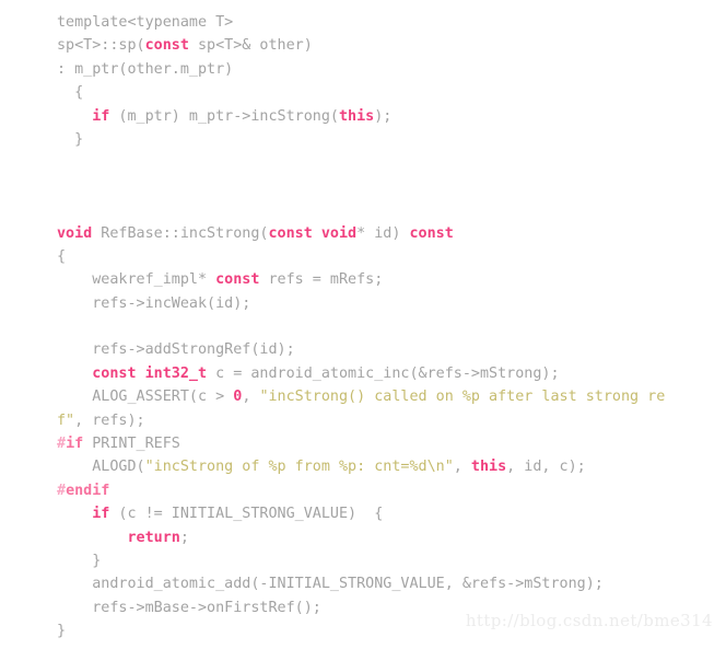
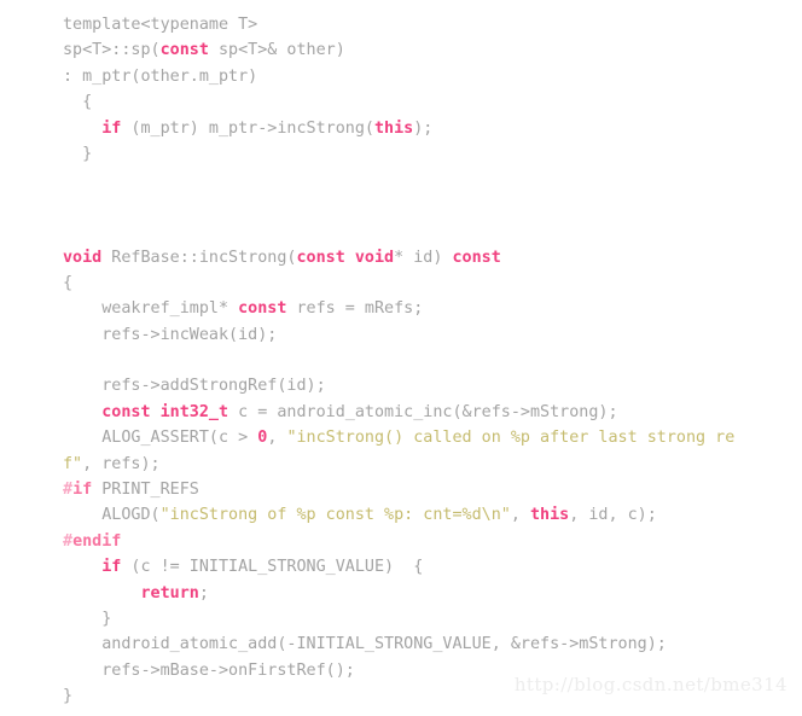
  template<typename T>
  sp<T>::sp(const sp<T>& other)
  : m_ptr(other.m_ptr)
  {
  if (m_ptr) m_ptr->incStrong(this);
  }
  void RefBase::incStrong(const void* id) const
  {
  weakref_impl* const refs = mRefs;
  refs->incWeak(id);
  refs->addStrongRef(id);
  const int32_t c = android_atomic_inc(&refs->mStrong);
  ALOG_ASSERT(c > 0, "incStrong() called on %p after last strong re
  f", refs);
  #if PRINT_REFS
- ALOGD("incStrong of %p from %p: cnt=%d\n", this, id, c);
+ ALOGD("incStrong of %p const %p: cnt=%d\n", this, id, c);
  #endif
  if (c != INITIAL_STRONG_VALUE) {
  return;
  }
  android_atomic_add(-INITIAL_STRONG_VALUE, &refs->mStrong);
  refs->mBase->onFirstRef();
  }
